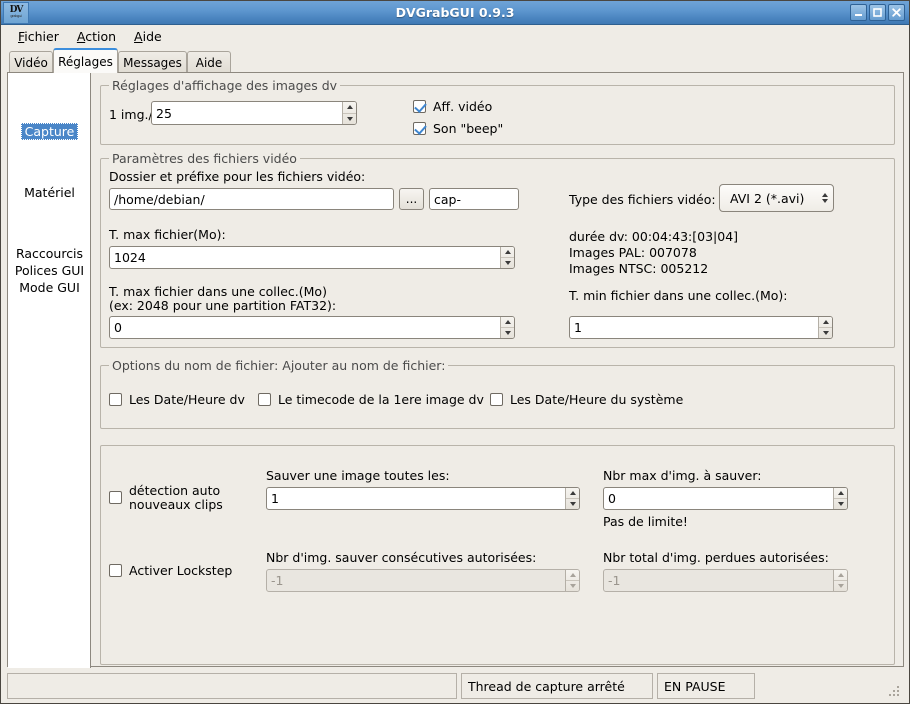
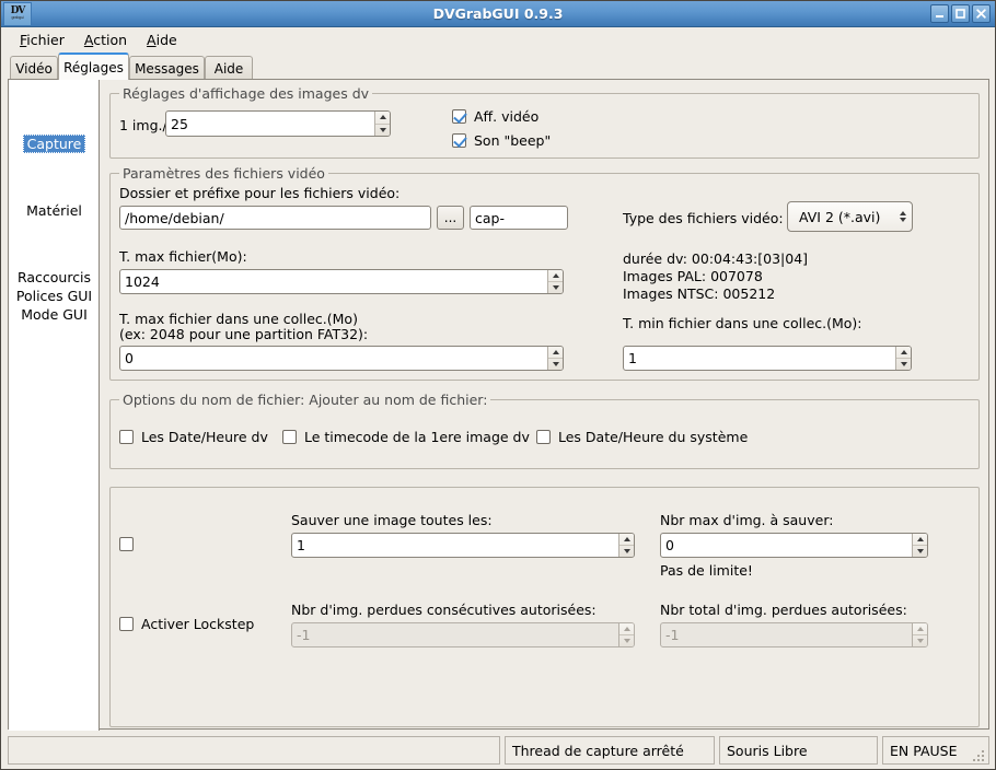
  DV
  DVGrabGUI 0.9.3
  Fichier
  Action
  Aide
  Vidéo
  Réglages
  Messages
  Aide
  Capture
  Matériel
  Raccourcis
  Polices GUI
  Mode GUI
  Réglages d'affichage des images dv
  1 img.
  25
  Aff. vidéo
  Son "beep"
  Paramètres des fichiers vidéo
  Dossier et préfixe pour les fichiers vidéo:
  /home/debian/
  ...
  cap-
  Type des fichiers vidéo:
  AVI 2 (*.avi)
  T. max fichier(Mo):
  1024
  durée dv: 00:04:43:[03|04]
  Images PAL: 007078
  Images NTSC: 005212
  T. max fichier dans une collec.(Mo)
  (ex: 2048 pour une partition FAT32):
  0
  T. min fichier dans une collec.(Mo):
  1
  Options du nom de fichier: Ajouter au nom de fichier:
  Les Date/Heure dv
  Le timecode de la 1ere image dv
  Les Date/Heure du système
- détection auto
- nouveaux clips
  Sauver une image toutes les:
  1
  Nbr max d'img. à sauver:
  0
  Pas de limite!
  Activer Lockstep
- Nbr d'img. sauver consécutives autorisées:
+ Nbr d'img. perdues consécutives autorisées:
  -1
  Nbr total d'img. perdues autorisées:
  -1
  Thread de capture arrêté
+ Souris Libre
  EN PAUSE
